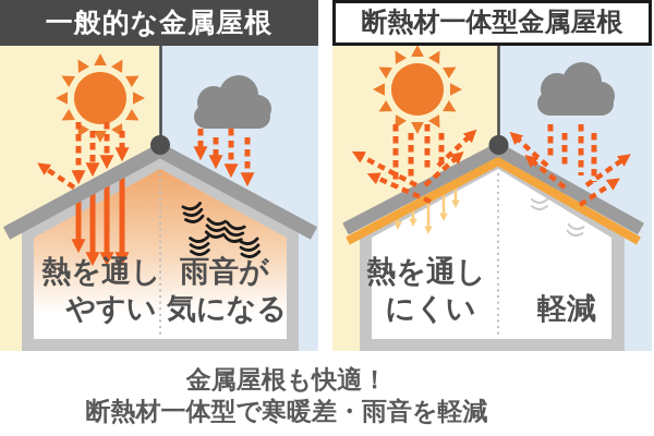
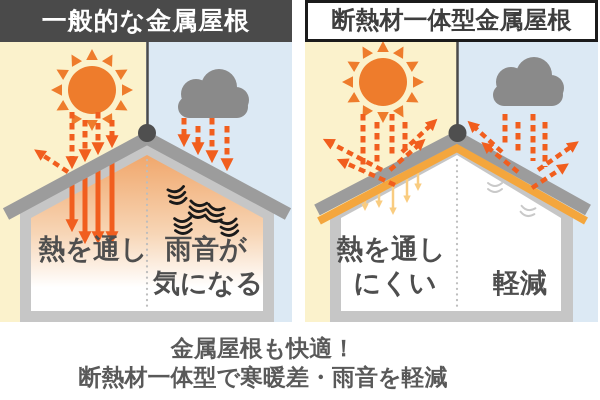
  一般的な金属屋根
  断熱材一体型金属屋根
  熱を通し
- やすい
  雨音が
  気になる
  熱を通し
  にくい
  軽減
  金属屋根も快適！
  断熱材一体型で寒暖差・雨音を軽減
